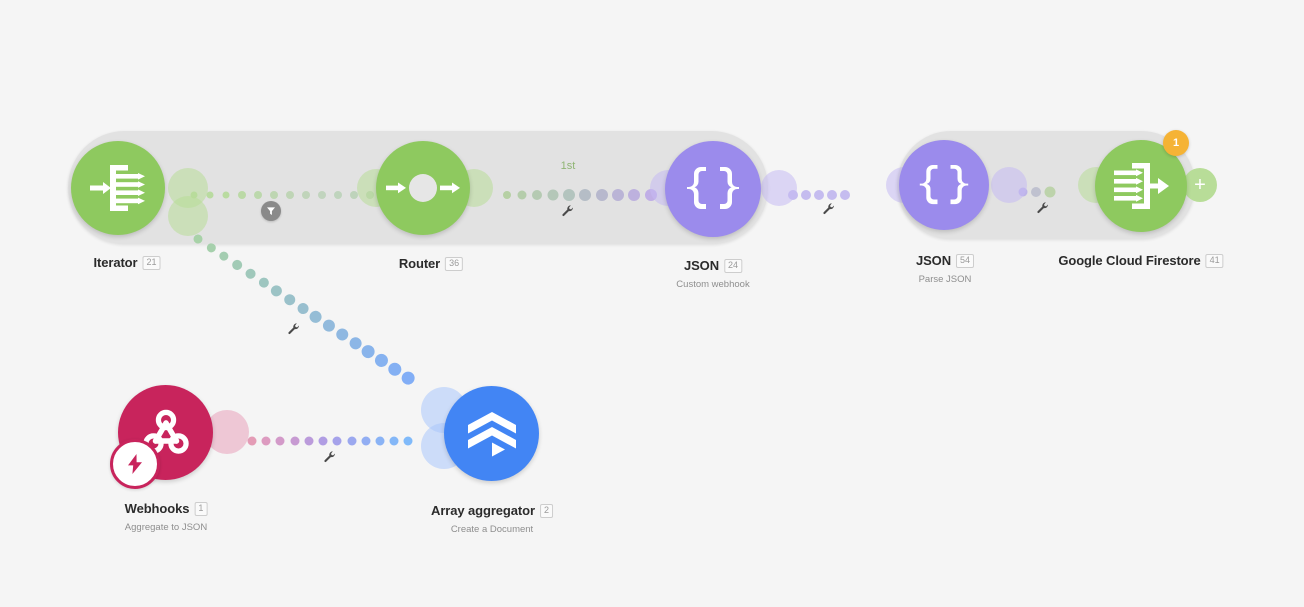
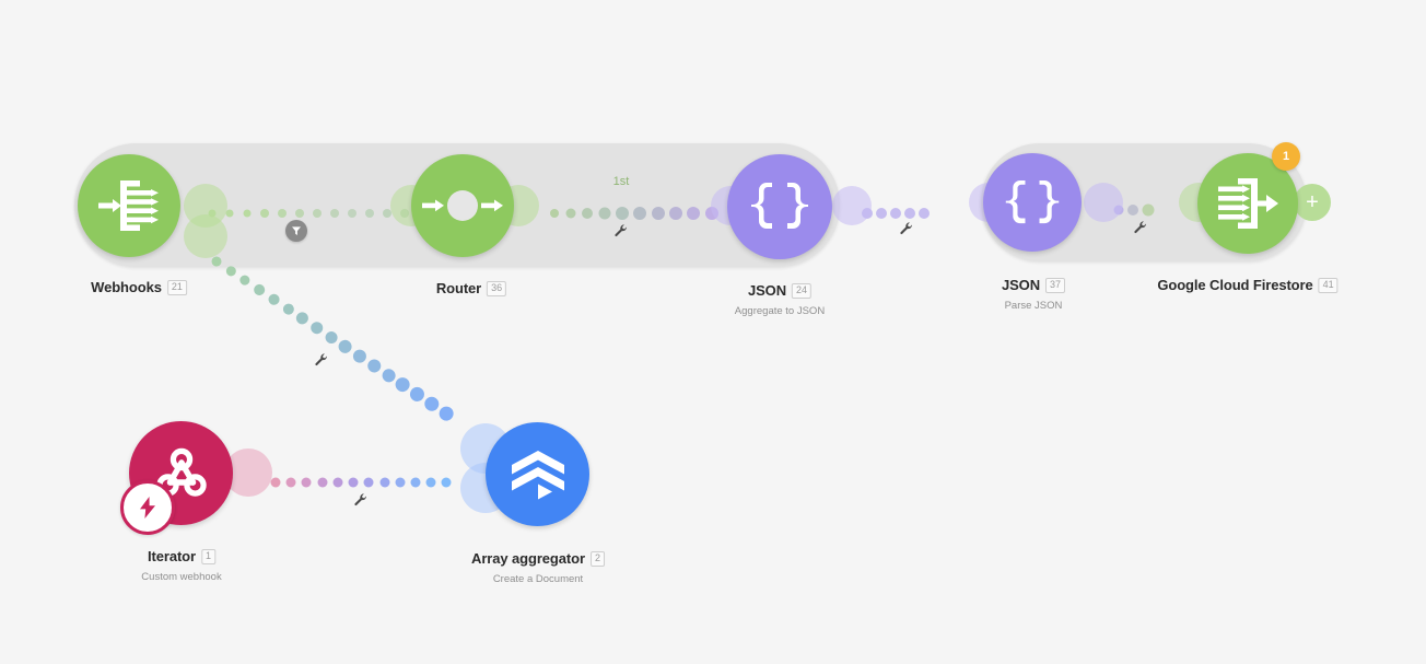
  1st
- Iterator 21
+ Webhooks 21
  Router 36
  JSON 24
- Custom webhook
+ Aggregate to JSON
- JSON 54
+ JSON 37
  Parse JSON
  +
  1
  Google Cloud Firestore 41
- Webhooks 1
+ Iterator 1
- Aggregate to JSON
+ Custom webhook
  Array aggregator 2
  Create a Document
